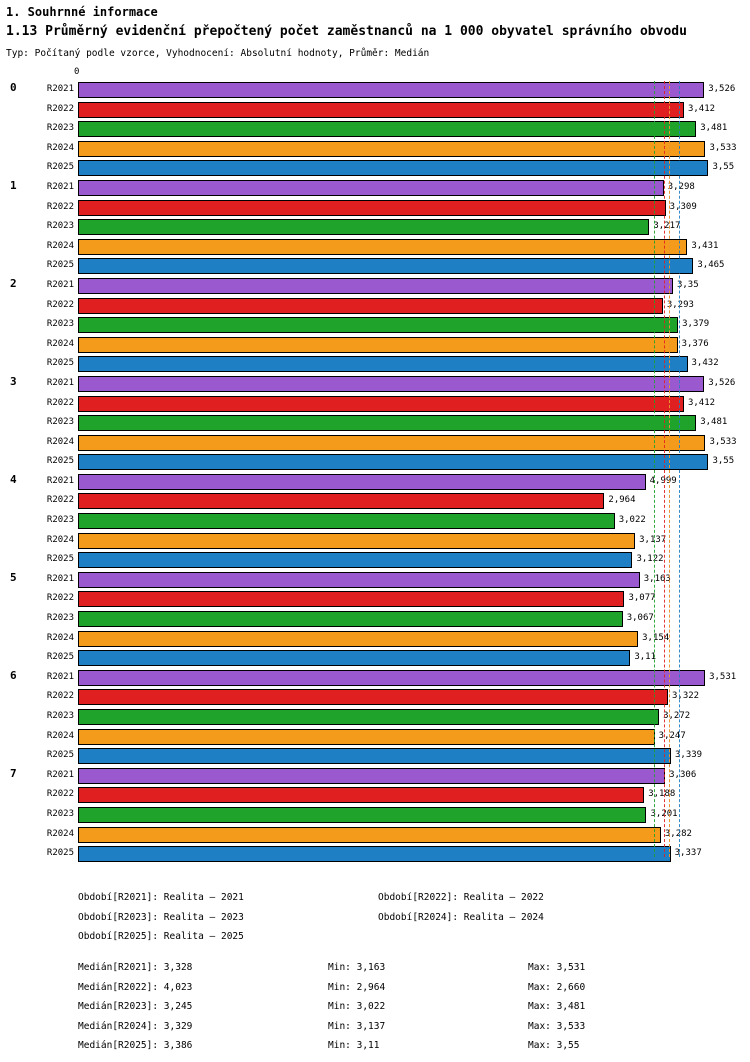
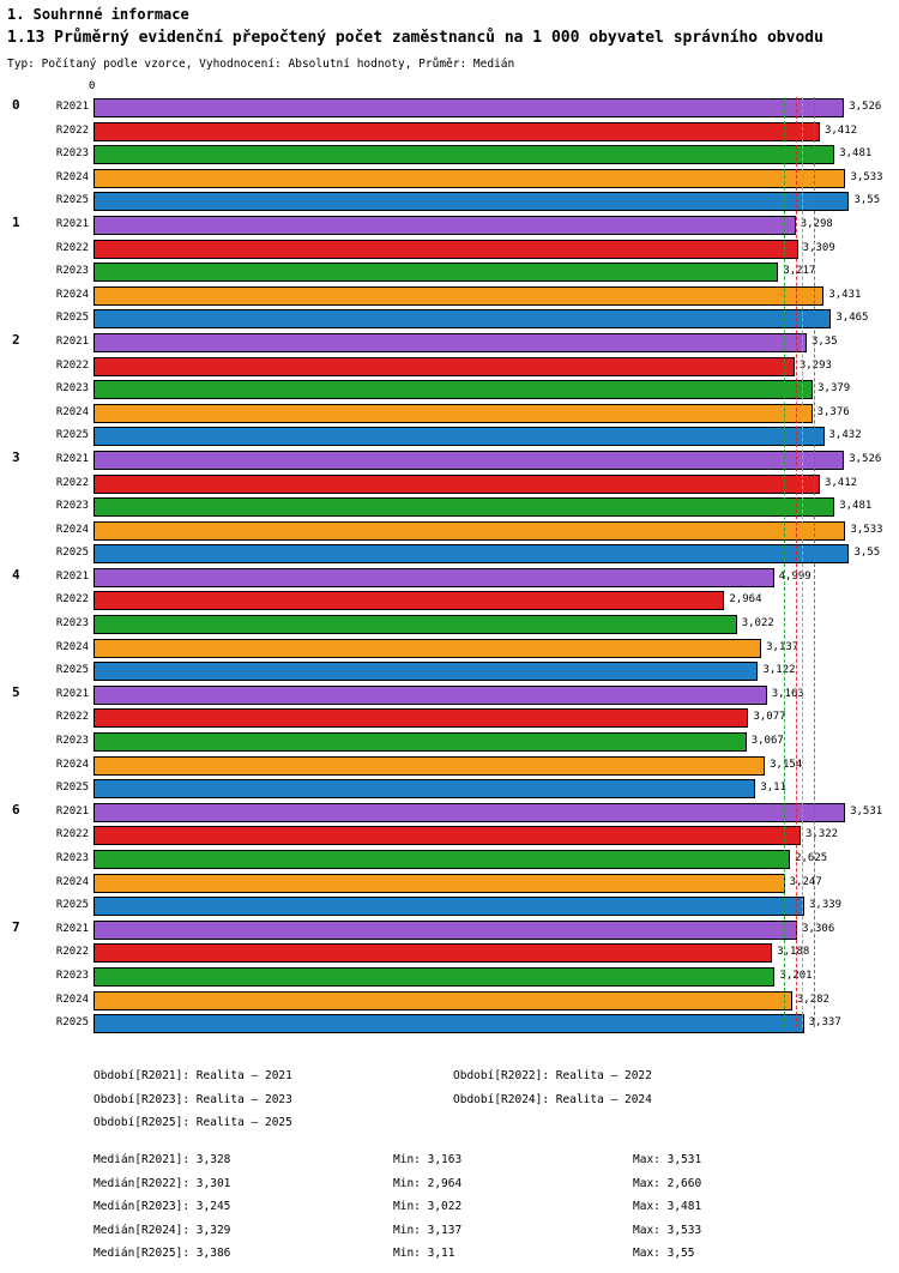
  1. Souhrnné informace
  1.13 Průměrný evidenční přepočtený počet zaměstnanců na 1 000 obyvatel správního obvodu
  Typ: Počítaný podle vzorce, Vyhodnocení: Absolutní hodnoty, Průměr: Medián
  0
  0
  R2021
  3,526
  R2022
  3,412
  R2023
  3,481
  R2024
  3,533
  R2025
  3,55
  1
  R2021
  3,298
  R2022
  3,309
  R2023
  3,217
  R2024
  3,431
  R2025
  3,465
  2
  R2021
  3,35
  R2022
  3,293
  R2023
  3,379
  R2024
  3,376
  R2025
  3,432
  3
  R2021
  3,526
  R2022
  3,412
  R2023
  3,481
  R2024
  3,533
  R2025
  3,55
  4
  R2021
  4,999
  R2022
  2,964
  R2023
  3,022
  R2024
  3,137
  R2025
  3,122
  5
  R2021
  3,163
  R2022
  3,077
  R2023
  3,067
  R2024
  3,154
  R2025
  3,11
  6
  R2021
  3,531
  R2022
  3,322
  R2023
- 3,272
+ 2,625
  R2024
  3,247
  R2025
  3,339
  7
  R2021
  3,306
  R2022
  3,188
  R2023
  3,201
  R2024
  3,282
  R2025
  3,337
  Období[R2021]: Realita – 2021
  Období[R2022]: Realita – 2022
  Období[R2023]: Realita – 2023
  Období[R2024]: Realita – 2024
  Období[R2025]: Realita – 2025
  Medián[R2021]: 3,328
  Min: 3,163
  Max: 3,531
- Medián[R2022]: 4,023
+ Medián[R2022]: 3,301
  Min: 2,964
  Max: 2,660
  Medián[R2023]: 3,245
  Min: 3,022
  Max: 3,481
  Medián[R2024]: 3,329
  Min: 3,137
  Max: 3,533
  Medián[R2025]: 3,386
  Min: 3,11
  Max: 3,55
